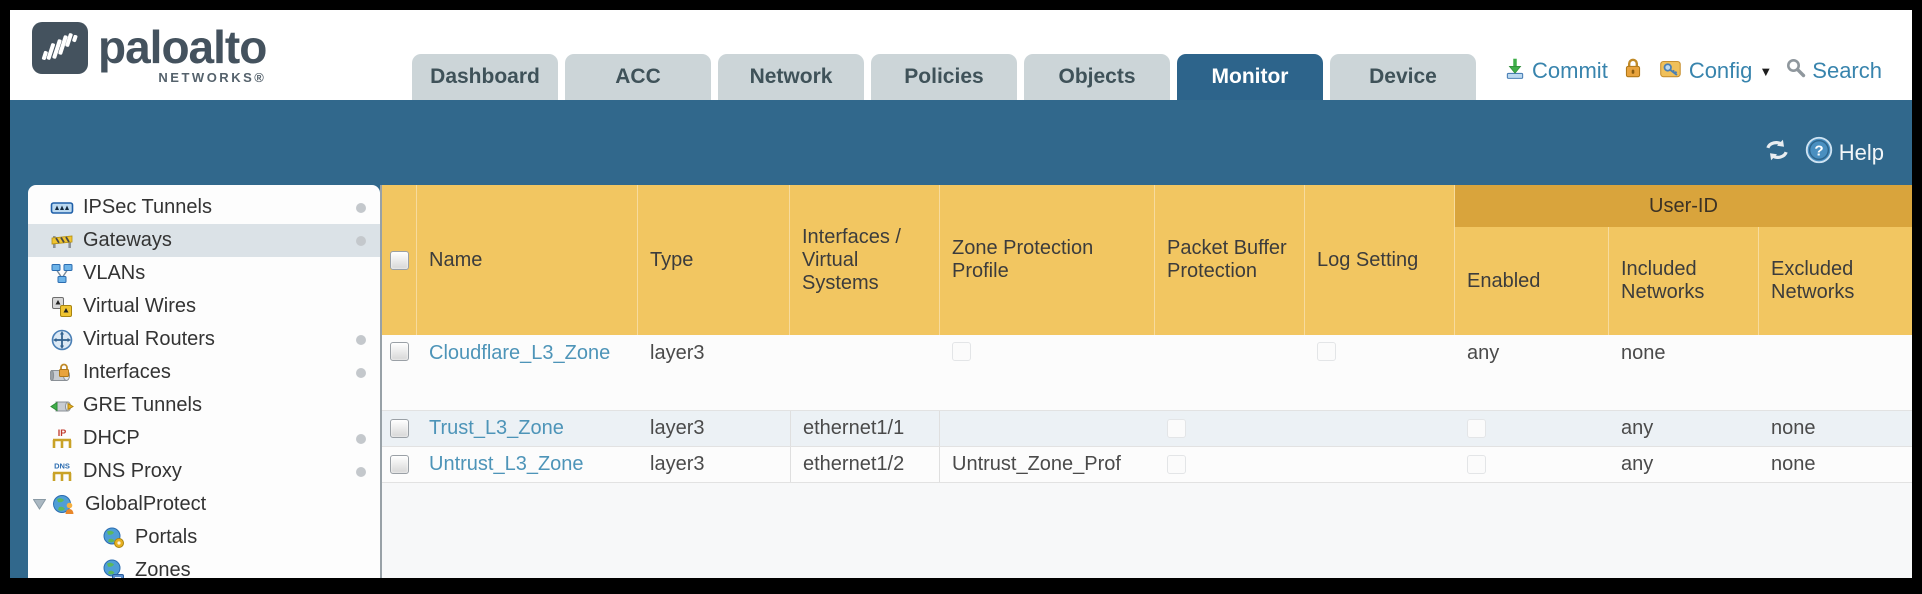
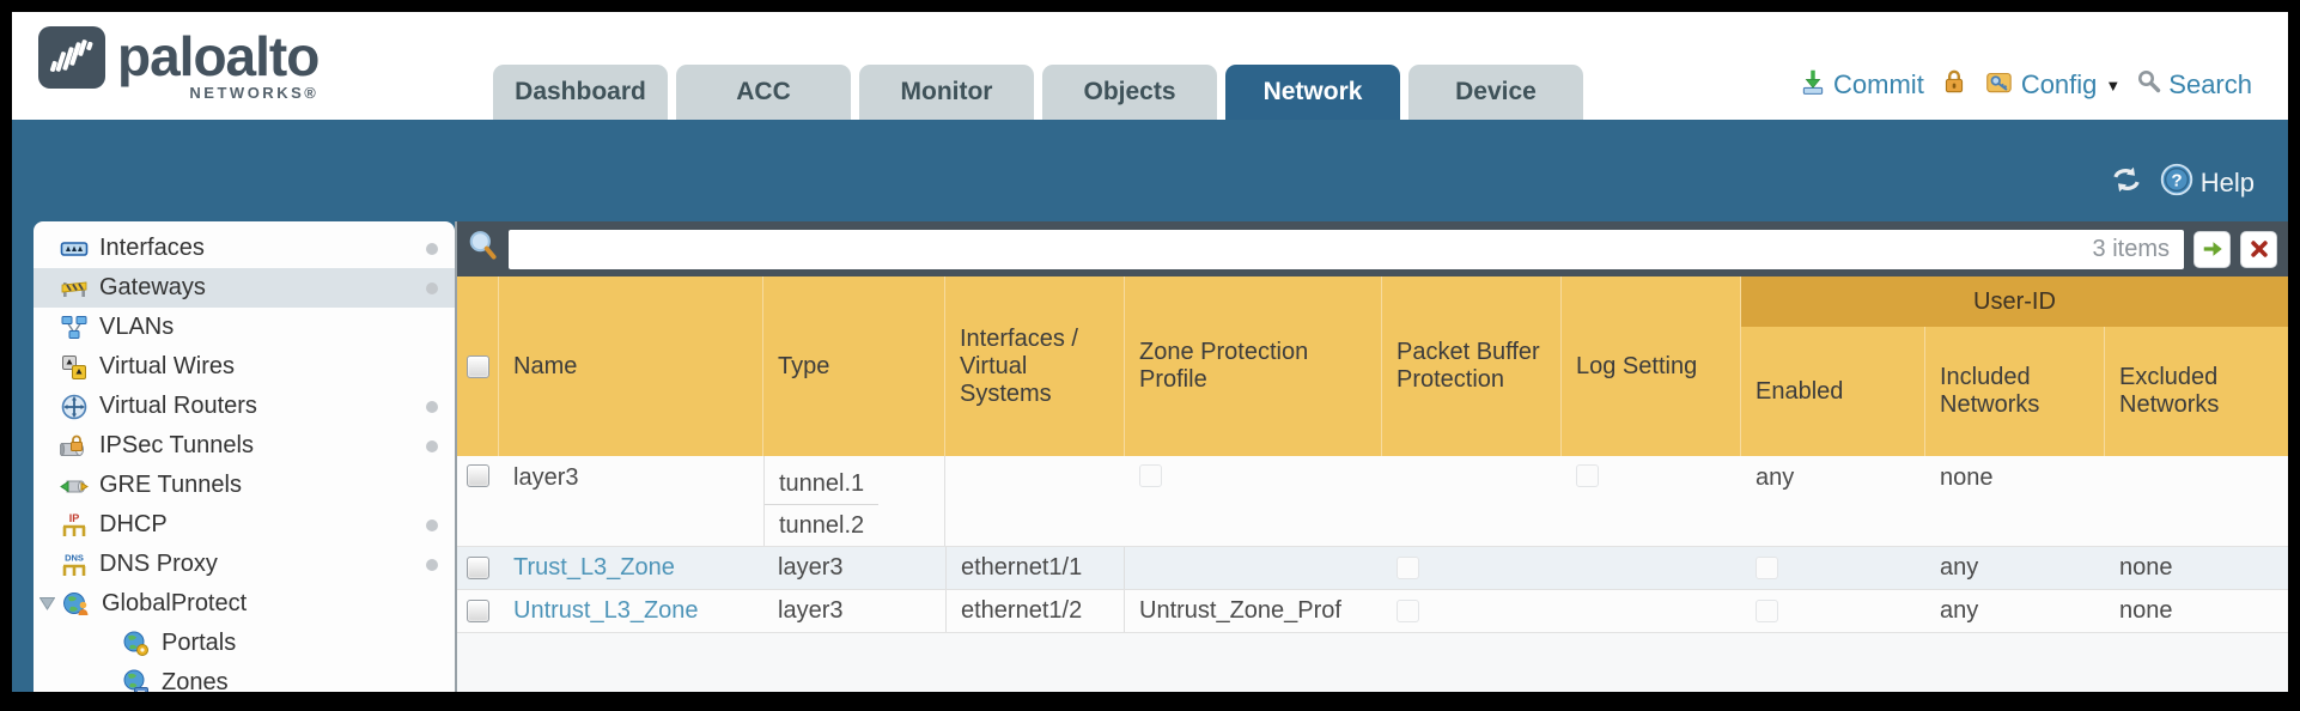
  paloalto
  NETWORKS®
  Dashboard
  ACC
- Network
+ Monitor
- Policies
  Objects
- Monitor
+ Network
  Device
  Commit
  Config
  ▼
  Search
  ?
  Help
- IPSec Tunnels
+ Interfaces
  Gateways
  VLANs
  Virtual Wires
  Virtual Routers
- Interfaces
+ IPSec Tunnels
  GRE Tunnels
  IP
  DHCP
  DNS
  DNS Proxy
  GlobalProtect
  Portals
  Zones
+ 3 items
  Name
  Type
  Interfaces / Virtual Systems
  Zone Protection Profile
  Packet Buffer Protection
  Log Setting
  User-ID
  Enabled
  Included Networks
  Excluded Networks
- Cloudflare_L3_Zone
  layer3
+ tunnel.1
+ tunnel.2
  any
  none
  Trust_L3_Zone
  layer3
  ethernet1/1
  any
  none
  Untrust_L3_Zone
  layer3
  ethernet1/2
  Untrust_Zone_Prof
  any
  none
